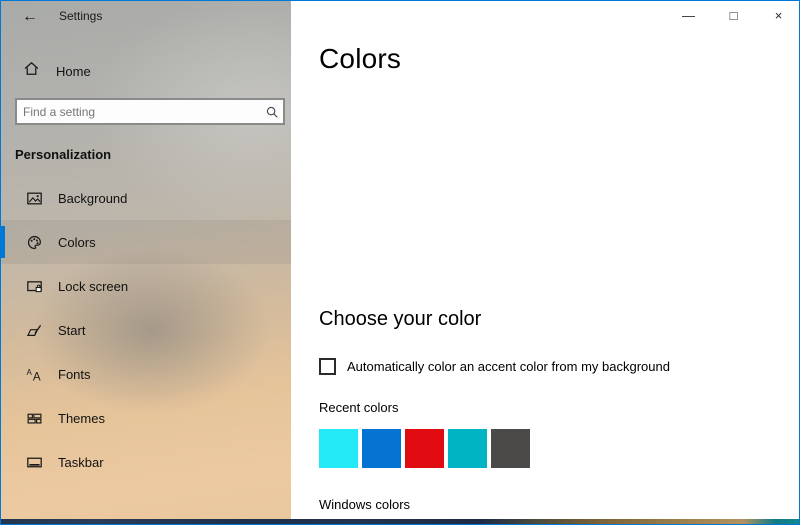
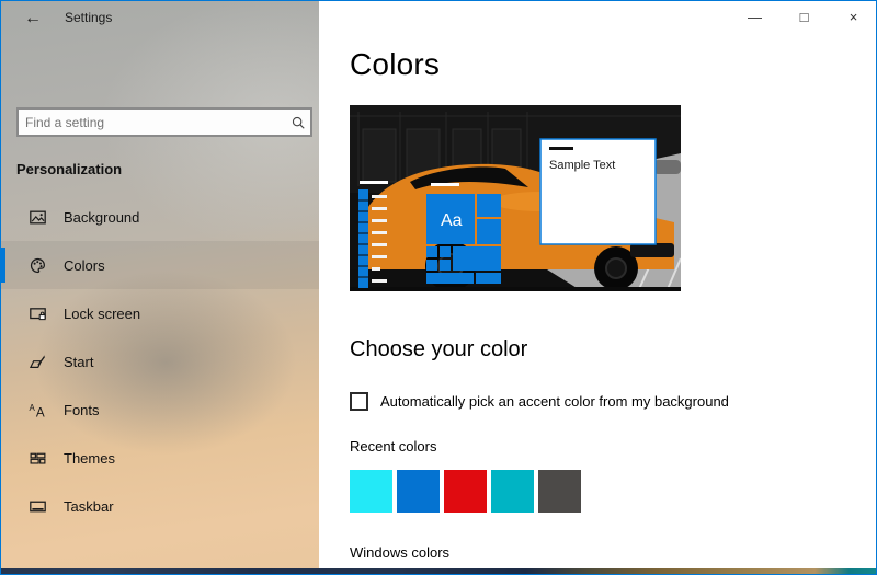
  ←
  Settings
- Home
  Find a setting
  Personalization
  Background
  Colors
  Lock screen
  Start
  A
  A
  Fonts
  Themes
  Taskbar
  —
  □
  ×
  Colors
+ Aa
+ Sample Text
  Choose your color
- Automatically color an accent color from my background
+ Automatically pick an accent color from my background
  Recent colors
  Windows colors
